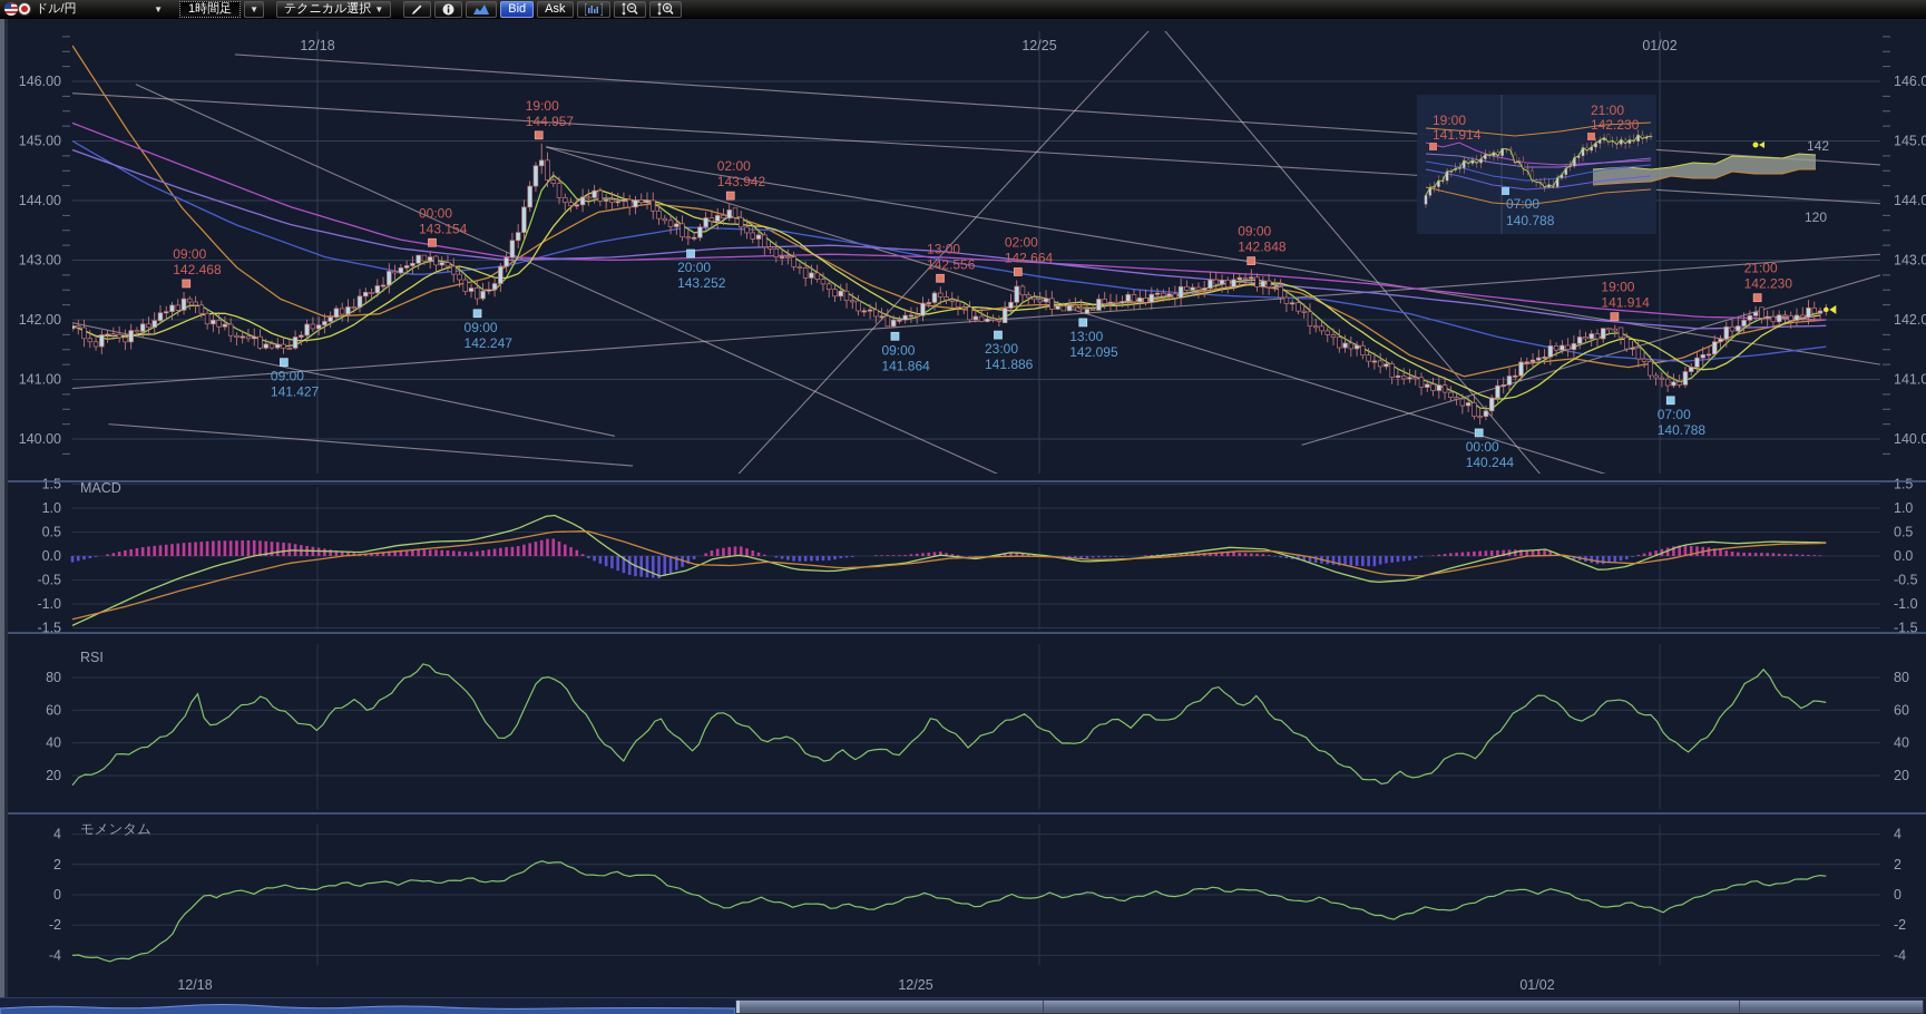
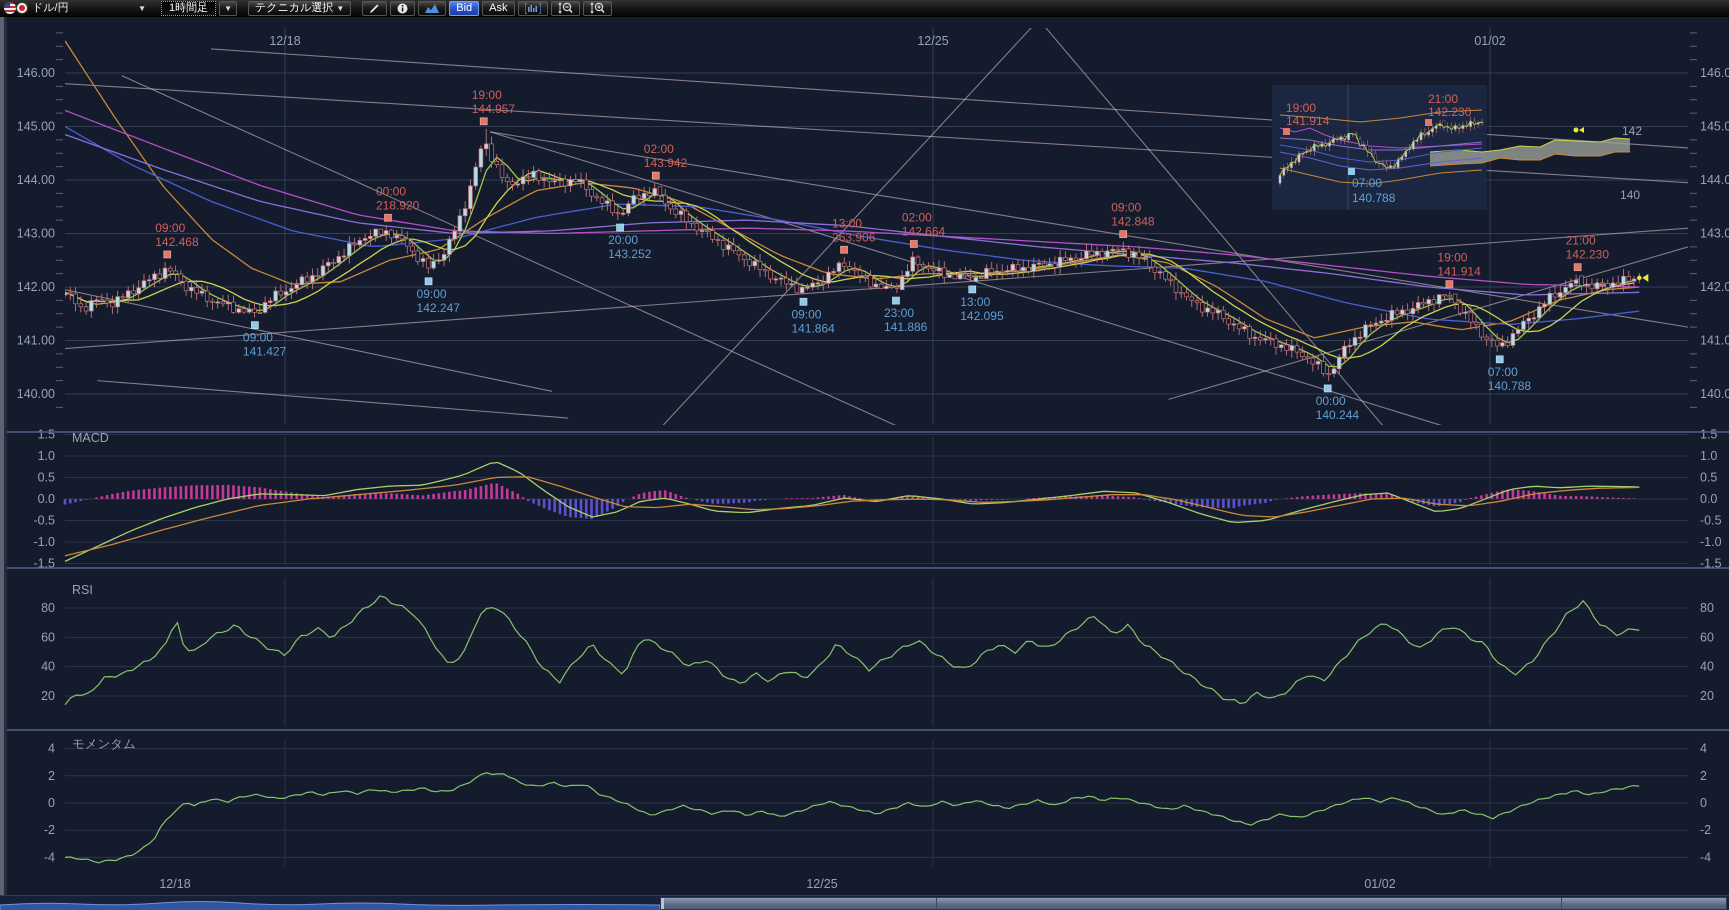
  ドル/円
  ▼
  1時間足
  ▼
  テクニカル選択
  ▼
  Bid
  Ask
  09:00
  142.468
  00:00
- 143.154
+ 218.920
  19:00
  144.957
  02:00
  143.942
  13:00
- 142.556
+ 263.906
  02:00
  142.664
  09:00
  142.848
  19:00
  141.914
  21:00
  142.230
  09:00
  141.427
  09:00
  142.247
  20:00
  143.252
  09:00
  141.864
  23:00
  141.886
  13:00
  142.095
  00:00
  140.244
  07:00
  140.788
  146.00
  146.0
  145.00
  145.0
  144.00
  144.0
  143.00
  143.0
  142.00
  142.0
  141.00
  141.0
  140.00
  140.0
  12/18
  12/25
  01/02
  19:00
  141.914
  21:00
  142.230
  07:00
  140.788
  142
- 120
+ 140
  1.5
  1.5
  1.0
  1.0
  0.5
  0.5
  0.0
  0.0
  -0.5
  -0.5
  -1.0
  -1.0
  -1.5
  -1.5
  MACD
  80
  80
  60
  60
  40
  40
  20
  20
  RSI
  4
  4
  2
  2
  0
  0
  -2
  -2
  -4
  -4
  モメンタム
  12/18
  12/25
  01/02
